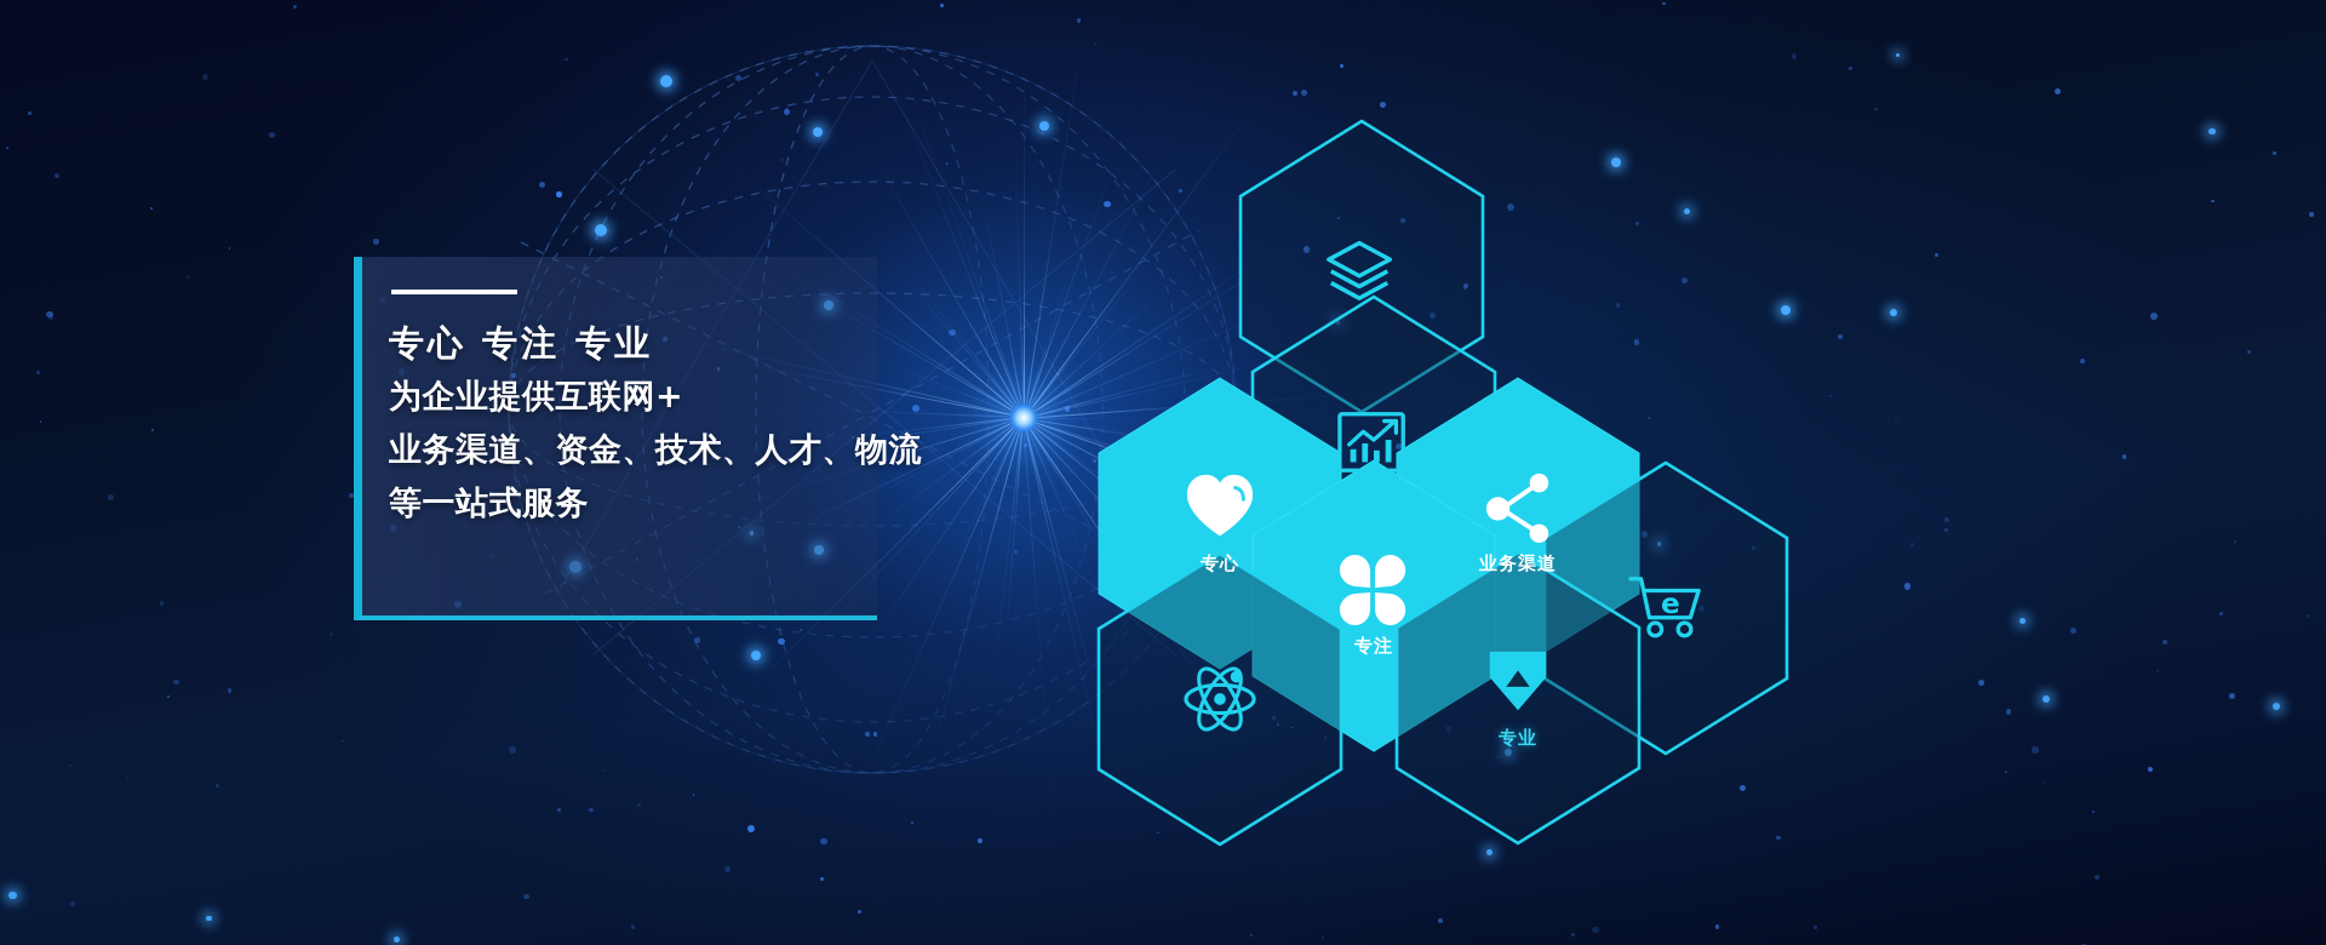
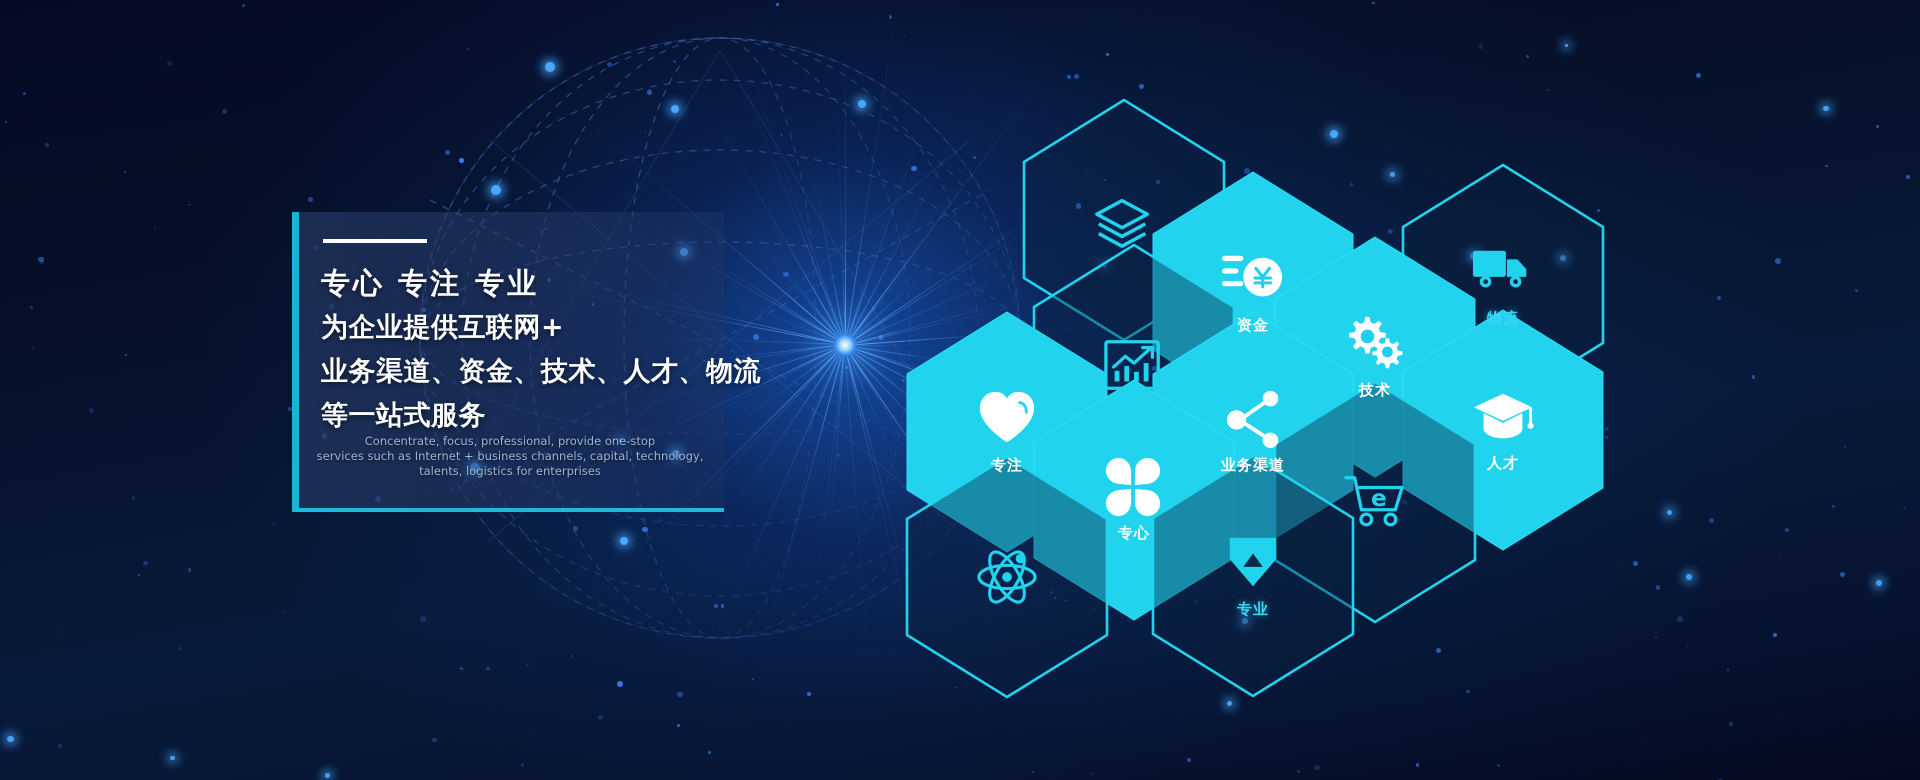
  专心 专注 专业
  为企业提供互联网+
  业务渠道、资金、技术、人才、物
  等一站式服务
+ Concentrate, focus, professional, provide one-stop
+ services such as Internet + business channels, capital, technology,
+ talents, logistics for enterprises
+ 资金
+ 物流
+ 技术
+ 人才
- 专心
+ 专注
  业务渠道
- 专注
+ 专心
  e
  专业
